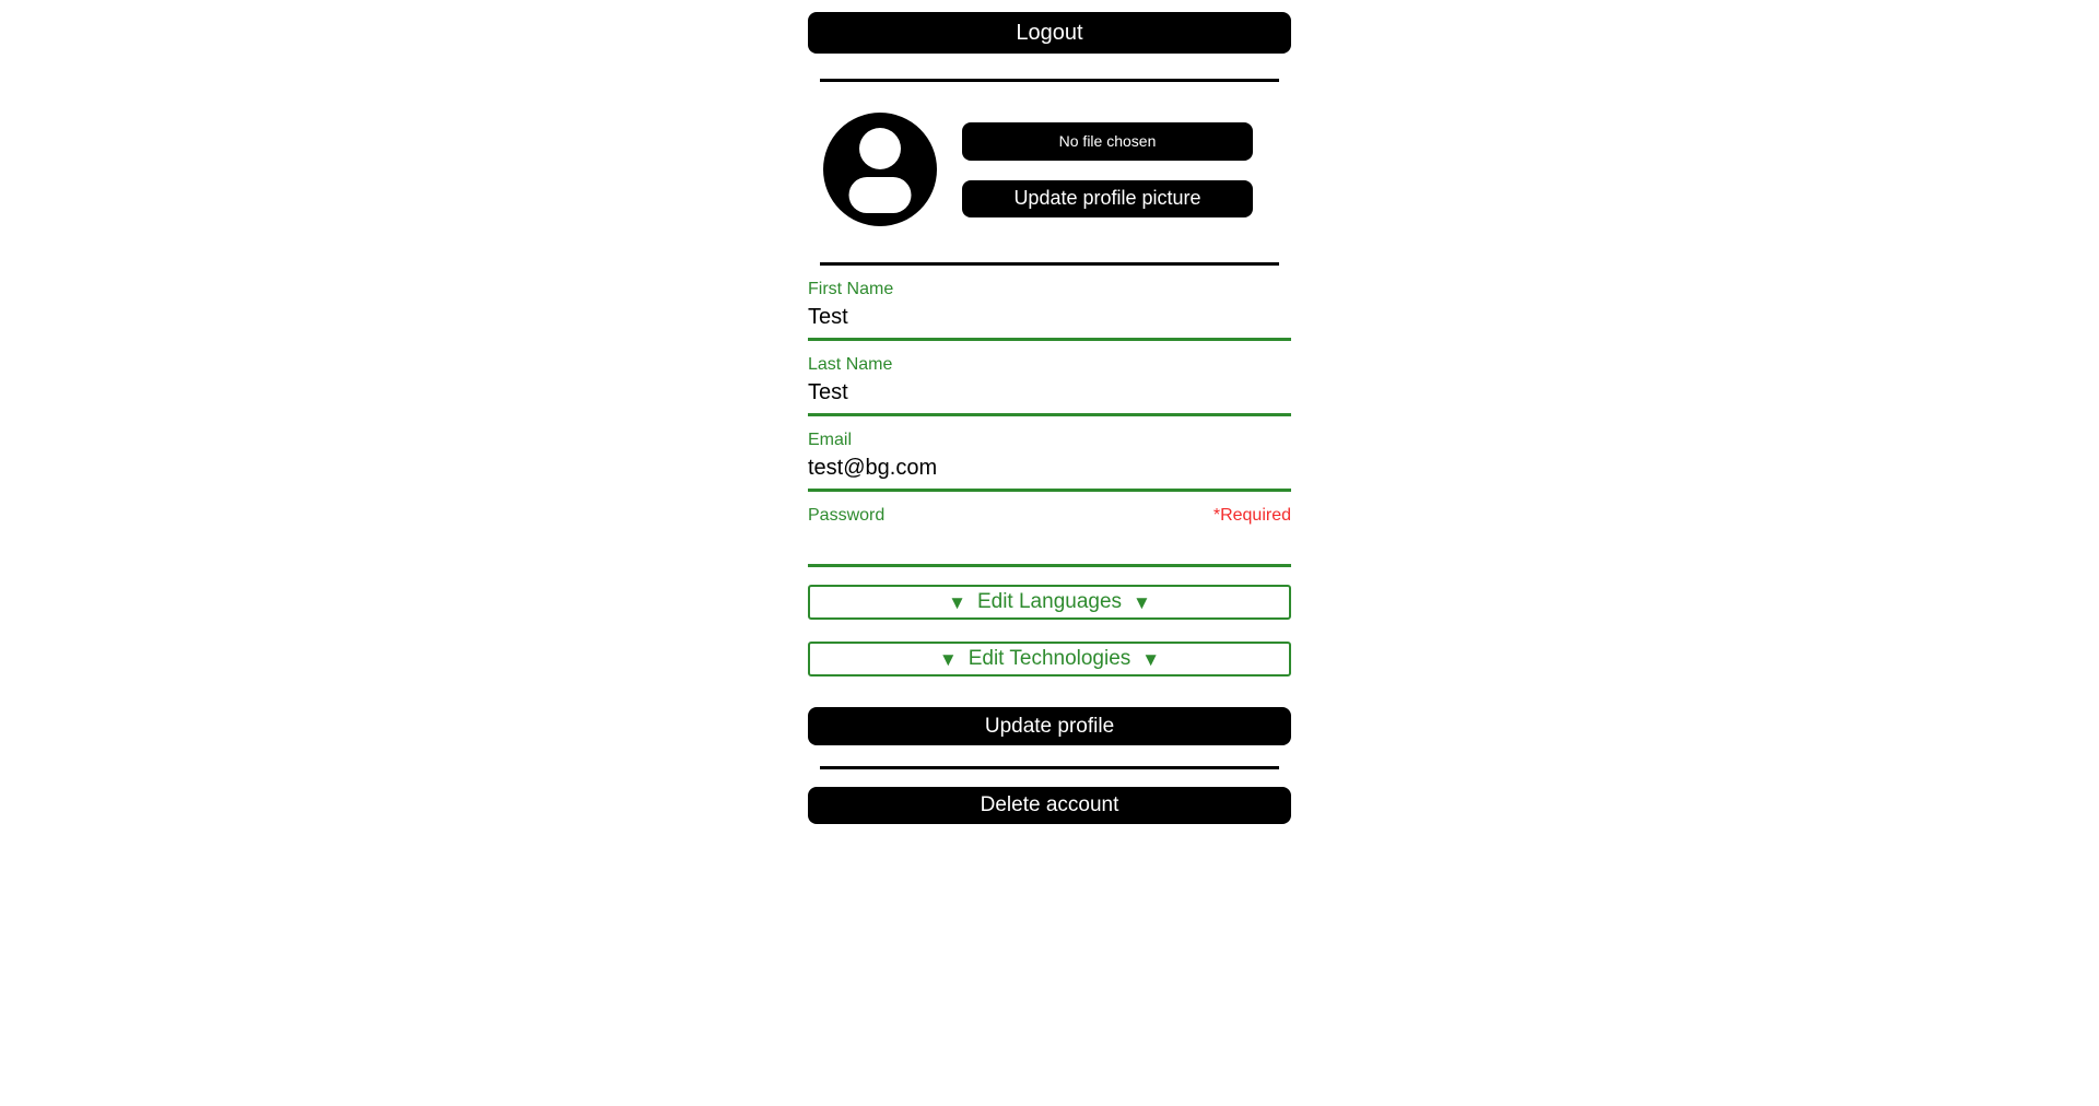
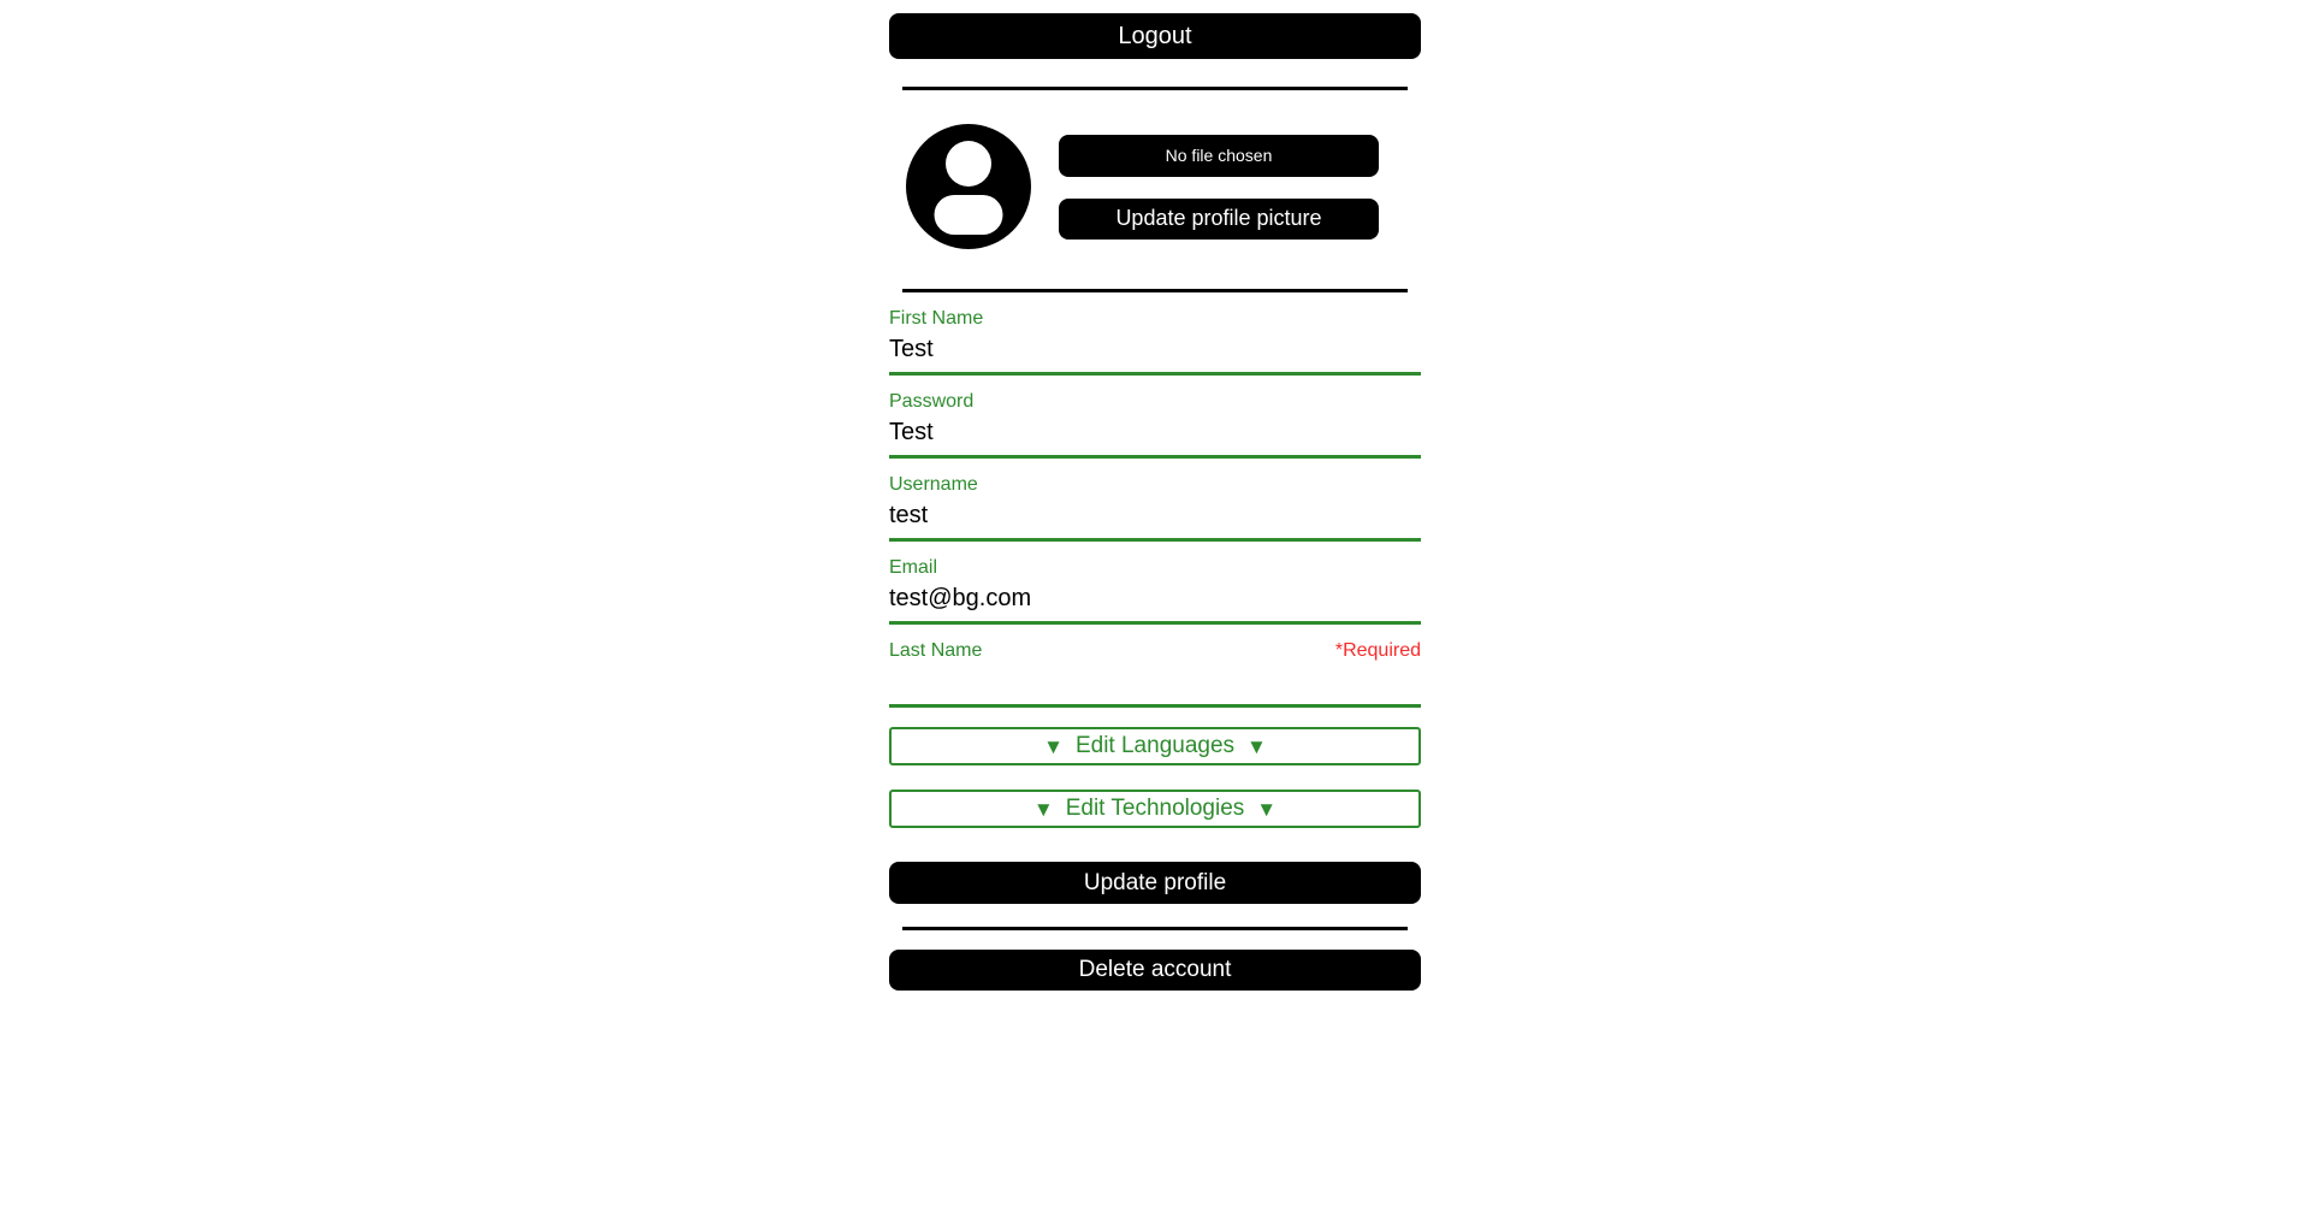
  Logout
  No file chosen
  Update profile picture
  First Name
  Test
- Last Name
+ Password
  Test
+ Username
+ test
  Email
  test@bg.com
- Password
+ Last Name
  *Required
  ▼
  Edit Languages
  ▼
  ▼
  Edit Technologies
  ▼
  Update profile
  Delete account
